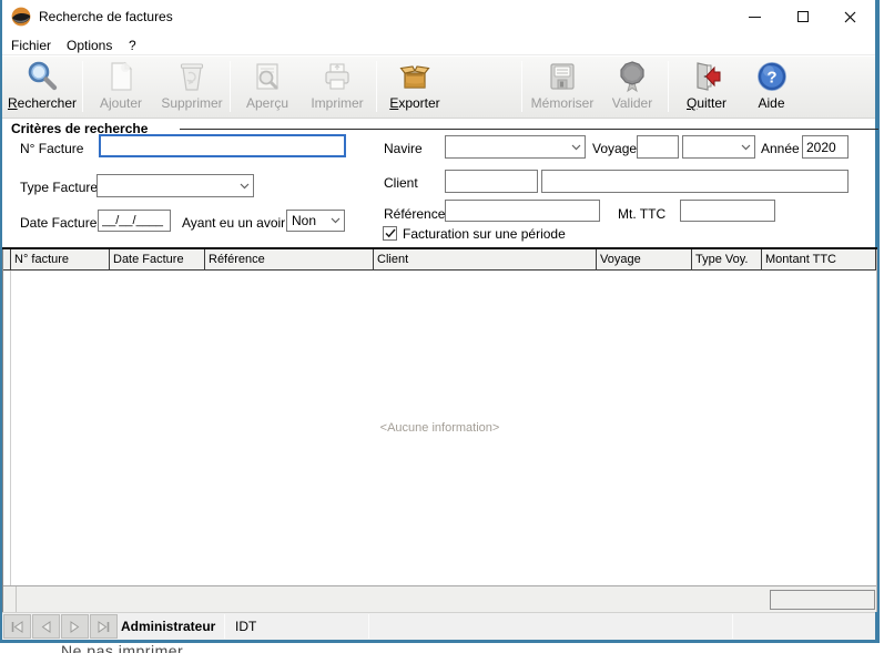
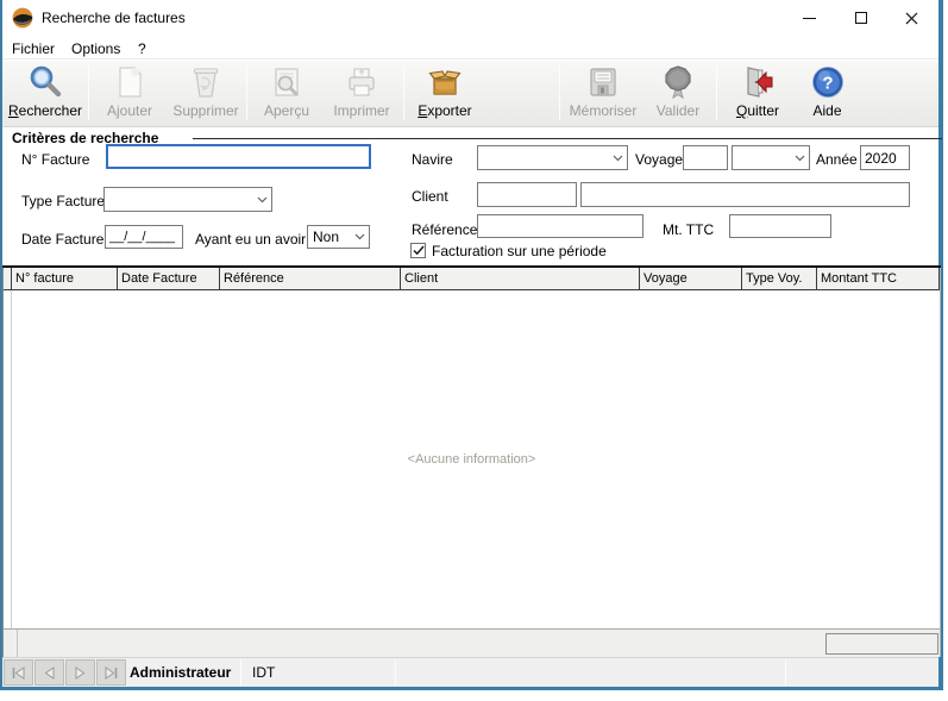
  Recherche de factures
  Fichier
  Options
  ?
  Rechercher
  Ajouter
  Supprimer
  Aperçu
  Imprimer
  Exporter
  Mémoriser
  Valider
  Quitter
  ?
  Aide
  Critères de recherche
  N° Facture
  Navire
  Voyage
  Année
  2020
  Type Facture
  Client
  Référence
  Mt. TTC
  Date Facture
  __/__/____
  Ayant eu un avoir
  Non
  Facturation sur une période
  N° facture
  Date Facture
  Référence
  Client
  Voyage
  Type Voy.
  Montant TTC
  <Aucune information>
  Administrateur
  IDT
- Ne pas imprimer.
